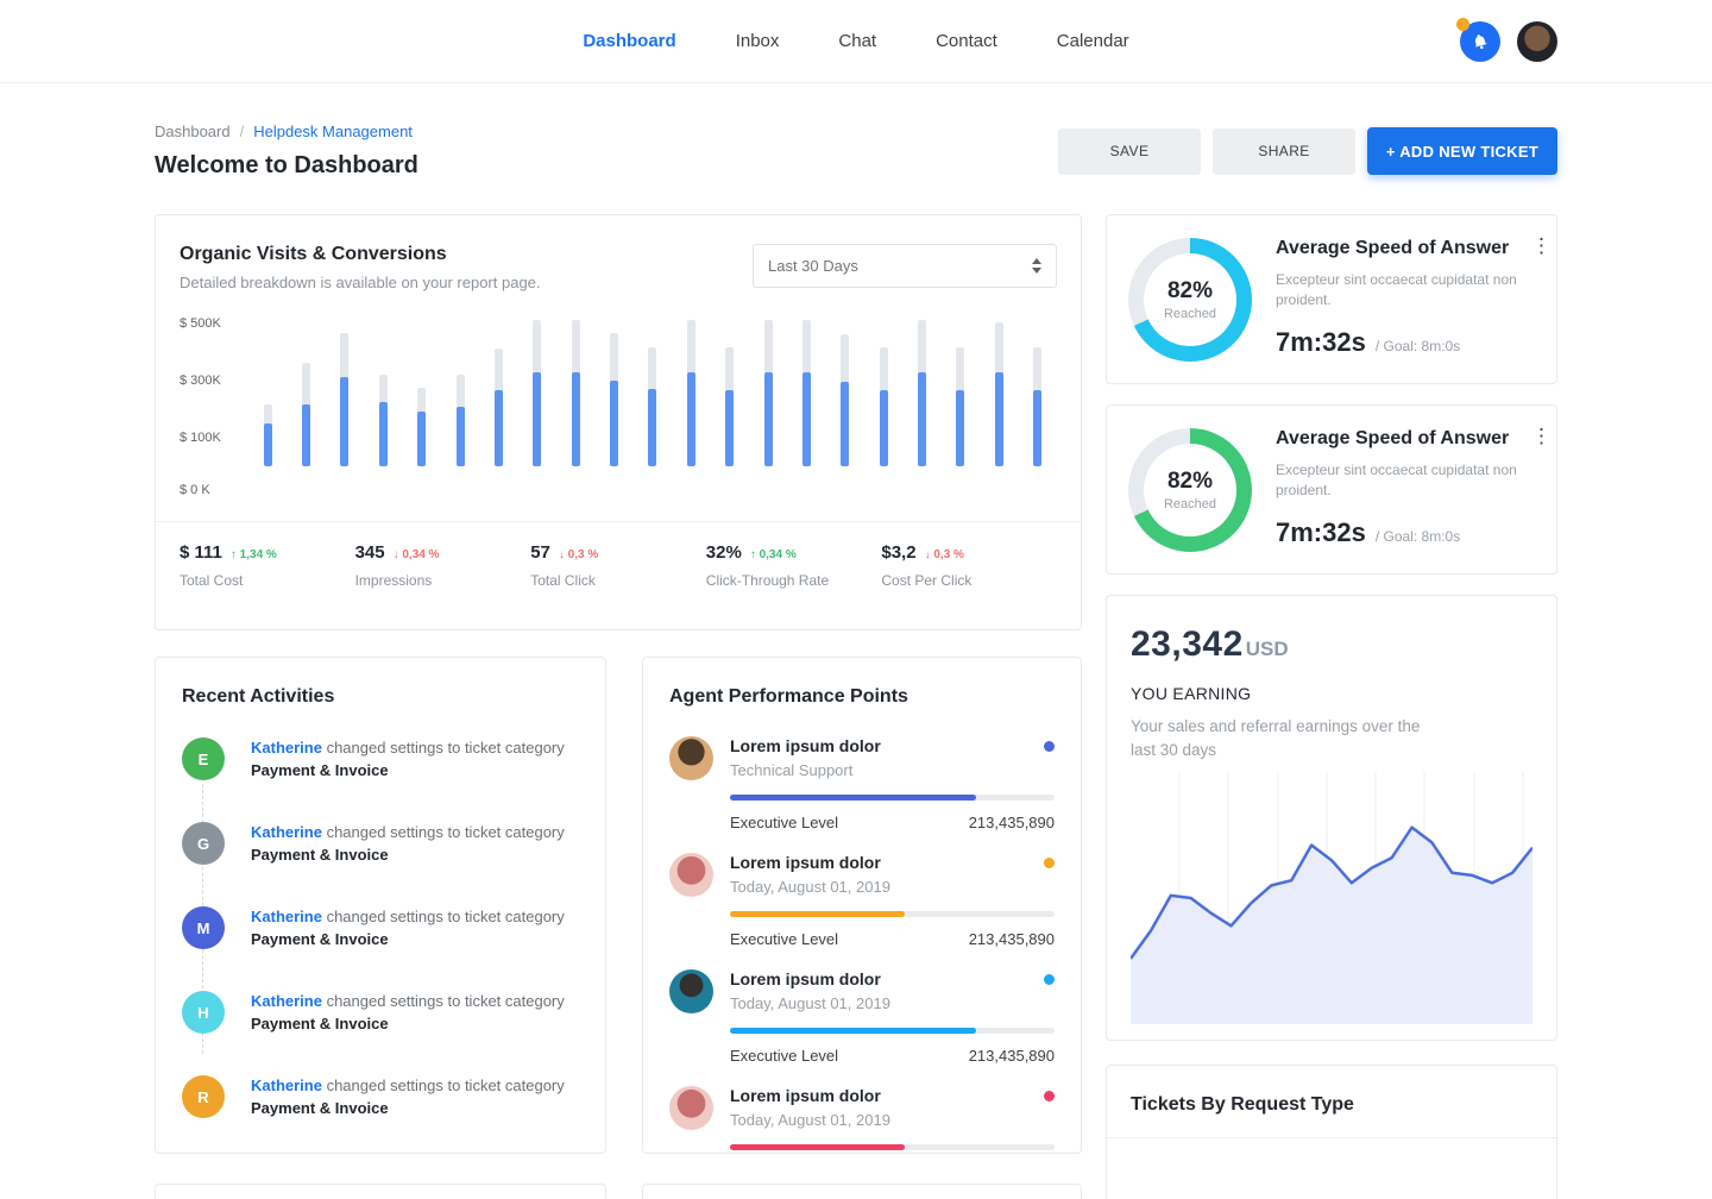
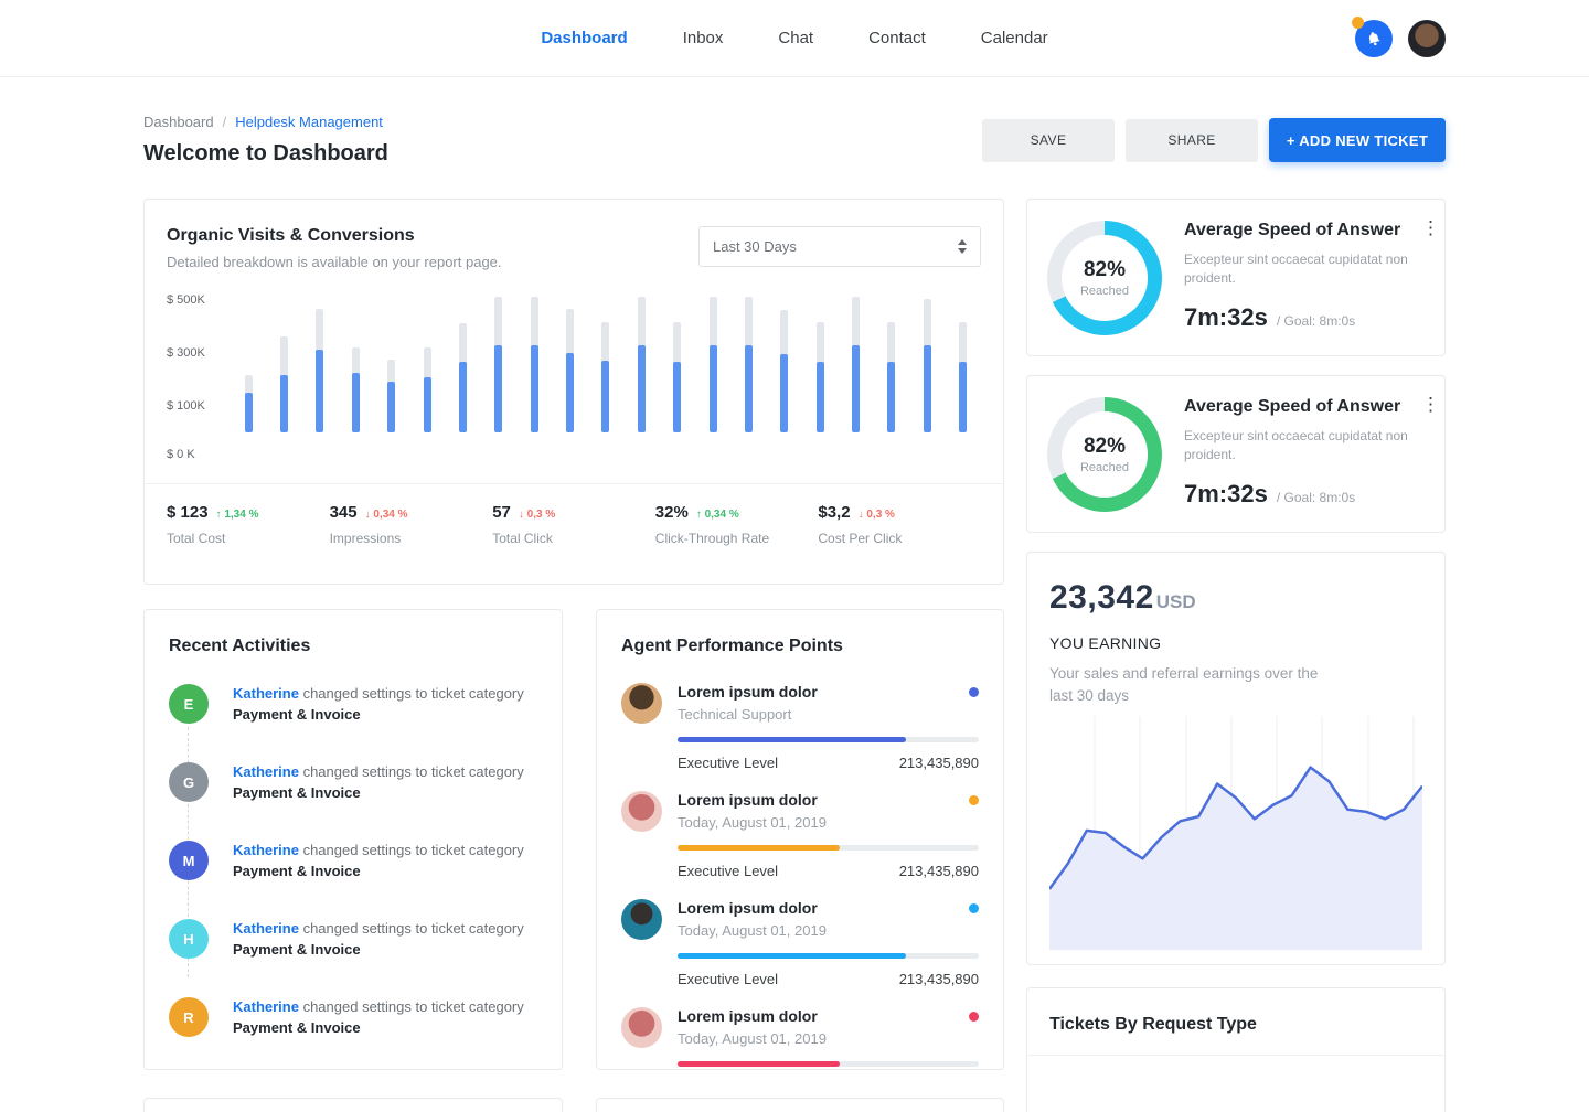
  Dashboard
  Inbox
  Chat
  Contact
  Calendar
  Dashboard
  /
  Helpdesk Management
  Welcome to Dashboard
  SAVE
  SHARE
  + ADD NEW TICKET
  Organic Visits & Conversions
  Detailed breakdown is available on your report page.
  Last 30 Days
  $ 500K
  $ 300K
  $ 100K
  $ 0 K
- $ 111
+ $ 123
  ↑ 1,34 %
  Total Cost
  345
  ↓ 0,34 %
  Impressions
  57
  ↓ 0,3 %
  Total Click
  32%
  ↑ 0,34 %
  Click-Through Rate
  $3,2
  ↓ 0,3 %
  Cost Per Click
  Recent Activities
  E
  Katherine changed settings to ticket category
  Payment & Invoice
  G
  Katherine changed settings to ticket category
  Payment & Invoice
  M
  Katherine changed settings to ticket category
  Payment & Invoice
  H
  Katherine changed settings to ticket category
  Payment & Invoice
  R
  Katherine changed settings to ticket category
  Payment & Invoice
  Agent Performance Points
  Lorem ipsum dolor
  Technical Support
  Executive Level
  213,435,890
  Lorem ipsum dolor
  Today, August 01, 2019
  Executive Level
  213,435,890
  Lorem ipsum dolor
  Today, August 01, 2019
  Executive Level
  213,435,890
  Lorem ipsum dolor
  Today, August 01, 2019
  82%
  Reached
  Average Speed of Answer
  ⋮
  Excepteur sint occaecat cupidatat non proident.
  7m:32s
  / Goal: 8m:0s
  82%
  Reached
  Average Speed of Answer
  ⋮
  Excepteur sint occaecat cupidatat non proident.
  7m:32s
  / Goal: 8m:0s
  23,342
  USD
  YOU EARNING
  Your sales and referral earnings over the last 30 days
  Tickets By Request Type
